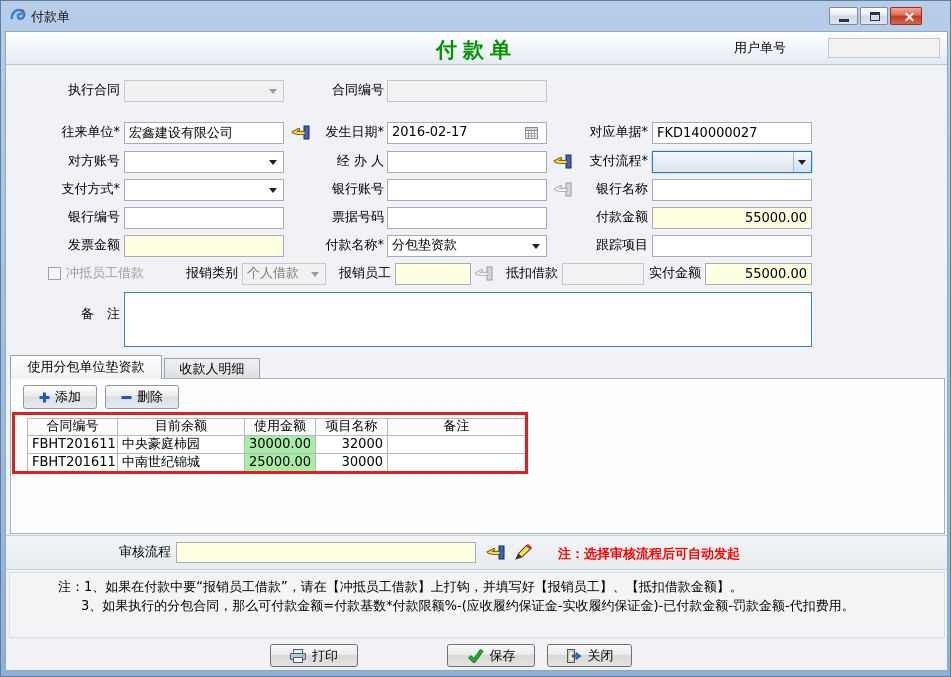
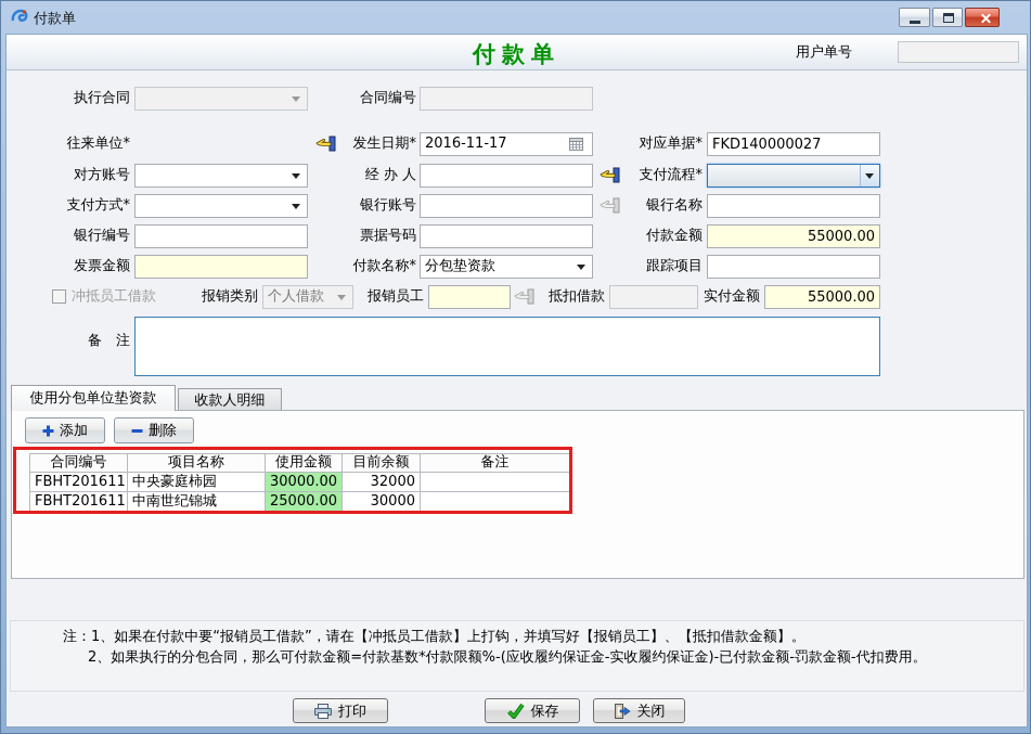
  付款单
  付款单
  用户单号
  执行合同
  合同编号
  往来单位*
- 宏鑫建设有限公司
  发生日期*
- 2016-02-17
+ 2016-11-17
  对应单据*
  FKD140000027
  对方账号
  经 办 人
  支付流程*
  支付方式*
  银行账号
  银行名称
  银行编号
  票据号码
  付款金额
  55000.00
  发票金额
  付款名称*
  分包垫资款
  跟踪项目
  冲抵员工借款
  报销类别
  个人借款
  报销员工
  抵扣借款
  实付金额
  55000.00
  备 注
  使用分包单位垫资款
  收款人明细
  添加
  删除
  合同编号
- 目前余额
+ 项目名称
  使用金额
- 项目名称
+ 目前余额
  备注
  FBHT201611
  中央豪庭柿园
  30000.00
  32000
  FBHT201611
  中南世纪锦城
  25000.00
  30000
- 审核流程
- 注：选择审核流程后可自动发起
  注：1、如果在付款中要“报销员工借款”，请在【冲抵员工借款】上打钩，并填写好【报销员工】、【抵扣借款金额】。
- 3、如果执行的分包合同，那么可付款金额=付款基数*付款限额%-(应收履约保证金-实收履约保证金)-已付款金额-罚款金额-代扣费用。
+ 2、如果执行的分包合同，那么可付款金额=付款基数*付款限额%-(应收履约保证金-实收履约保证金)-已付款金额-罚款金额-代扣费用。
  打印
  保存
  关闭
